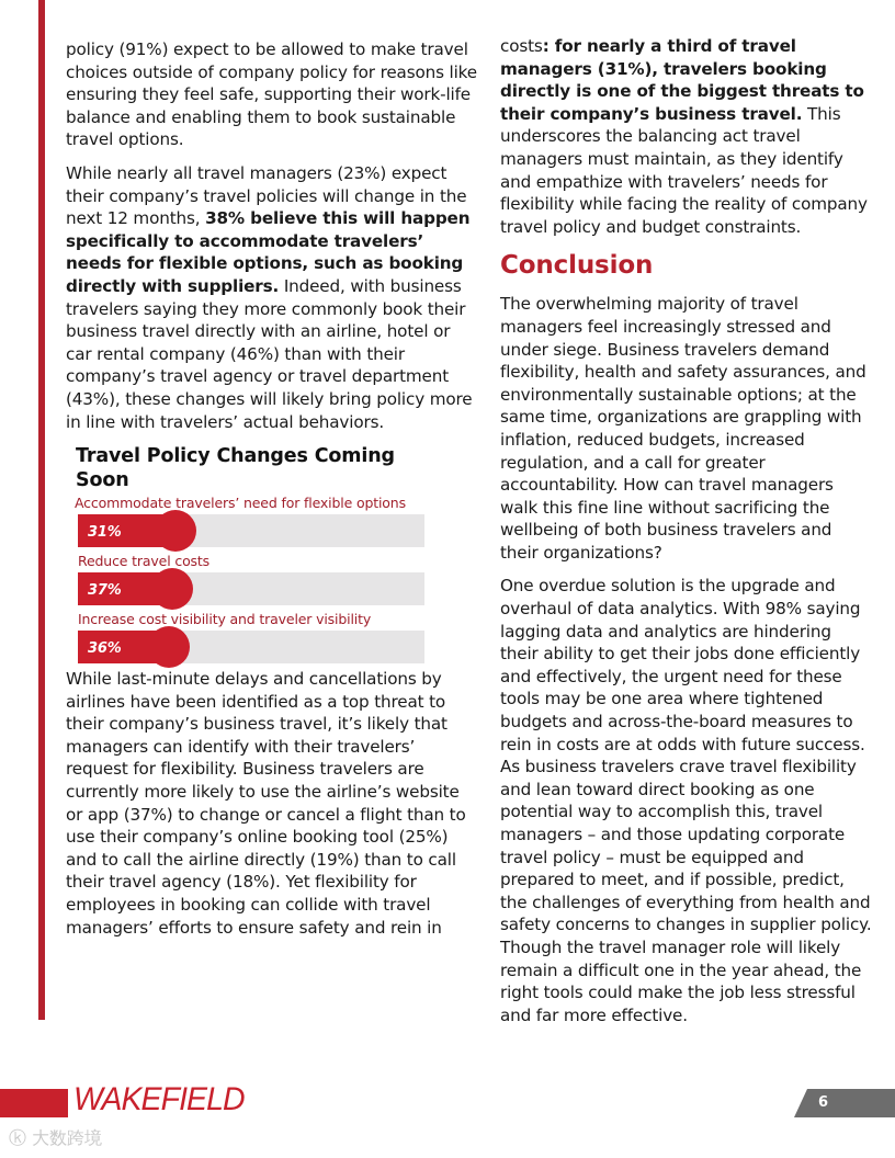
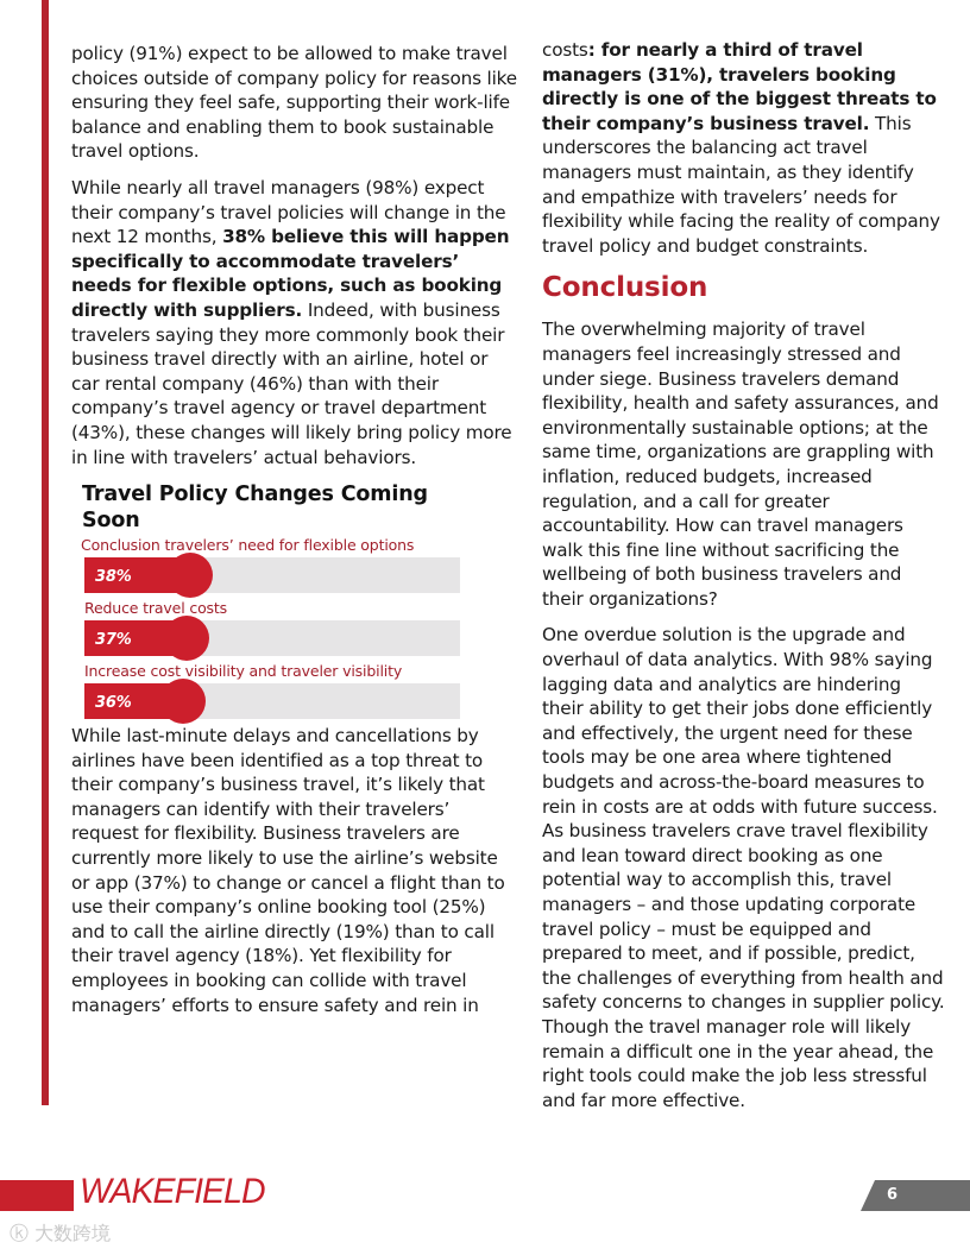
  policy (91%) expect to be allowed to make travel choices outside of company policy for reasons like ensuring they feel safe, supporting their work-life balance and enabling them to book sustainable travel options.
- While nearly all travel managers (23%) expect their company’s travel policies will change in the next 12 months, 38% believe this will happen specifically to accommodate travelers’ needs for flexible options, such as booking directly with suppliers. Indeed, with business travelers saying they more commonly book their business travel directly with an airline, hotel or car rental company (46%) than with their company’s travel agency or travel department (43%), these changes will likely bring policy more in line with travelers’ actual behaviors.
+ While nearly all travel managers (98%) expect their company’s travel policies will change in the next 12 months, 38% believe this will happen specifically to accommodate travelers’ needs for flexible options, such as booking directly with suppliers. Indeed, with business travelers saying they more commonly book their business travel directly with an airline, hotel or car rental company (46%) than with their company’s travel agency or travel department (43%), these changes will likely bring policy more in line with travelers’ actual behaviors.
  Travel Policy Changes Coming Soon
- Accommodate travelers’ need for flexible options
+ Conclusion travelers’ need for flexible options
- 31%
+ 38%
  Reduce travel costs
  37%
  Increase cost visibility and traveler visibility
  36%
  While last-minute delays and cancellations by airlines have been identified as a top threat to their company’s business travel, it’s likely that managers can identify with their travelers’ request for flexibility. Business travelers are currently more likely to use the airline’s website or app (37%) to change or cancel a flight than to use their company’s online booking tool (25%) and to call the airline directly (19%) than to call their travel agency (18%). Yet flexibility for employees in booking can collide with travel managers’ efforts to ensure safety and rein in
  costs: for nearly a third of travel managers (31%), travelers booking directly is one of the biggest threats to their company’s business travel. This underscores the balancing act travel managers must maintain, as they identify and empathize with travelers’ needs for flexibility while facing the reality of company travel policy and budget constraints.
  Conclusion
  The overwhelming majority of travel managers feel increasingly stressed and under siege. Business travelers demand flexibility, health and safety assurances, and environmentally sustainable options; at the same time, organizations are grappling with inflation, reduced budgets, increased regulation, and a call for greater accountability. How can travel managers walk this fine line without sacrificing the wellbeing of both business travelers and their organizations?
  One overdue solution is the upgrade and overhaul of data analytics. With 98% saying lagging data and analytics are hindering their ability to get their jobs done efficiently and effectively, the urgent need for these tools may be one area where tightened budgets and across-the-board measures to rein in costs are at odds with future success. As business travelers crave travel flexibility and lean toward direct booking as one potential way to accomplish this, travel managers – and those updating corporate travel policy – must be equipped and prepared to meet, and if possible, predict, the challenges of everything from health and safety concerns to changes in supplier policy. Though the travel manager role will likely remain a difficult one in the year ahead, the right tools could make the job less stressful and far more effective.
  WAKEFIELD
  ⓚ 大数跨境
  6
